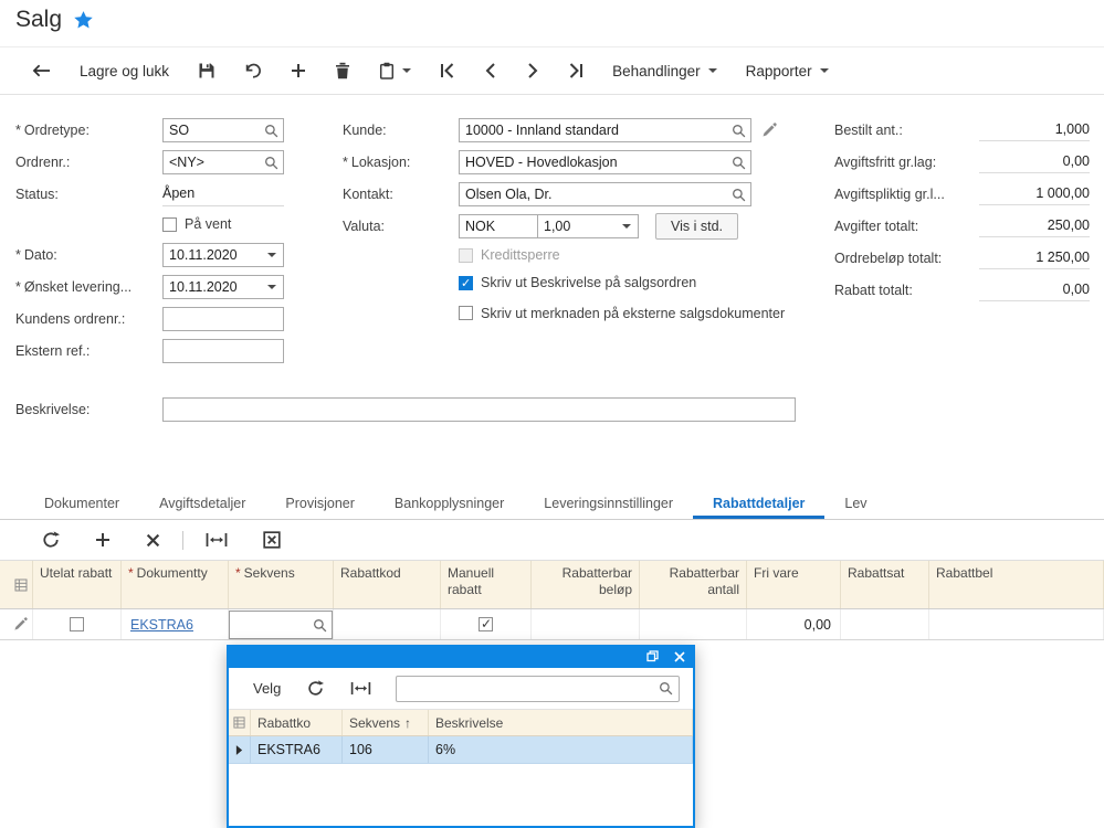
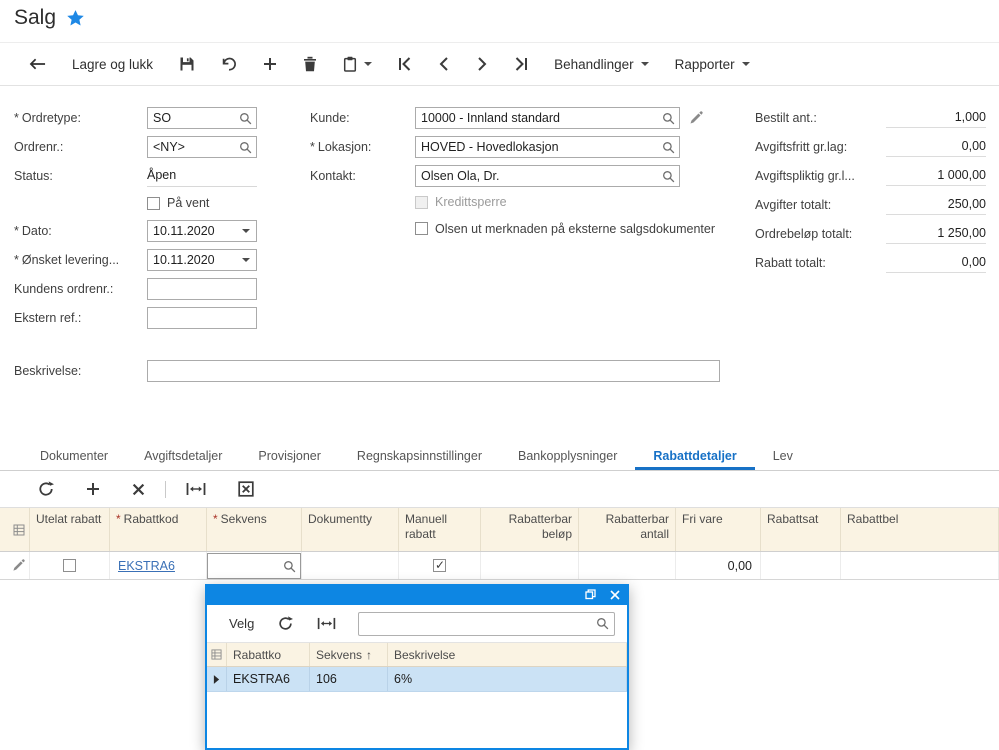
  Salg
  Lagre og lukk
  Behandlinger
  Rapporter
  * Ordretype:
  SO
  Ordrenr.:
  <NY>
  Status:
  Åpen
  På vent
  * Dato:
  10.11.2020
  * Ønsket levering...
  10.11.2020
  Kundens ordrenr.:
  Ekstern ref.:
  Beskrivelse:
  Kunde:
  10000 - Innland standard
  * Lokasjon:
  HOVED - Hovedlokasjon
  Kontakt:
  Olsen Ola, Dr.
- Valuta:
- NOK
- 1,00
- Vis i std.
  Kredittsperre
- Skriv ut Beskrivelse på salgsordren
- Skriv ut merknaden på eksterne salgsdokumenter
+ Olsen ut merknaden på eksterne salgsdokumenter
  Bestilt ant.:
  1,000
  Avgiftsfritt gr.lag:
  0,00
  Avgiftspliktig gr.l...
  1 000,00
  Avgifter totalt:
  250,00
  Ordrebeløp totalt:
  1 250,00
  Rabatt totalt:
  0,00
  Dokumenter
  Avgiftsdetaljer
  Provisjoner
+ Regnskapsinnstillinger
  Bankopplysninger
- Leveringsinnstillinger
  Rabattdetaljer
  Lev
  Utelat rabatt
  *
- Dokumentty
+ Rabattkod
  *
  Sekvens
- Rabattkod
+ Dokumentty
  Manuell rabatt
  Rabatterbar beløp
  Rabatterbar antall
  Fri vare
  Rabattsat
  Rabattbel
  EKSTRA6
  0,00
  Velg
  Rabattko
  Sekvens
  ↑
  Beskrivelse
  EKSTRA6
  106
  6%
